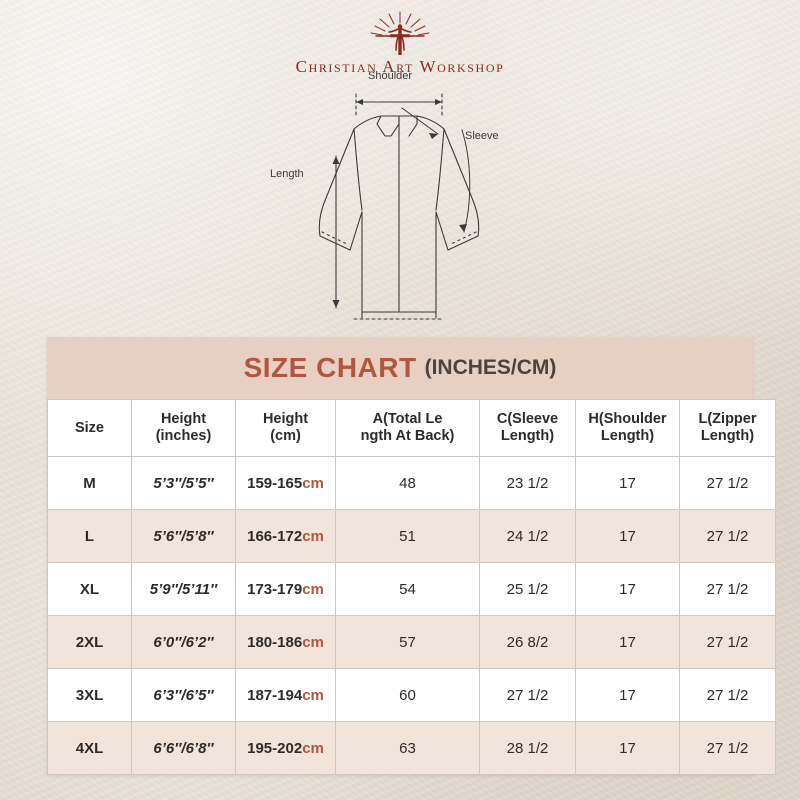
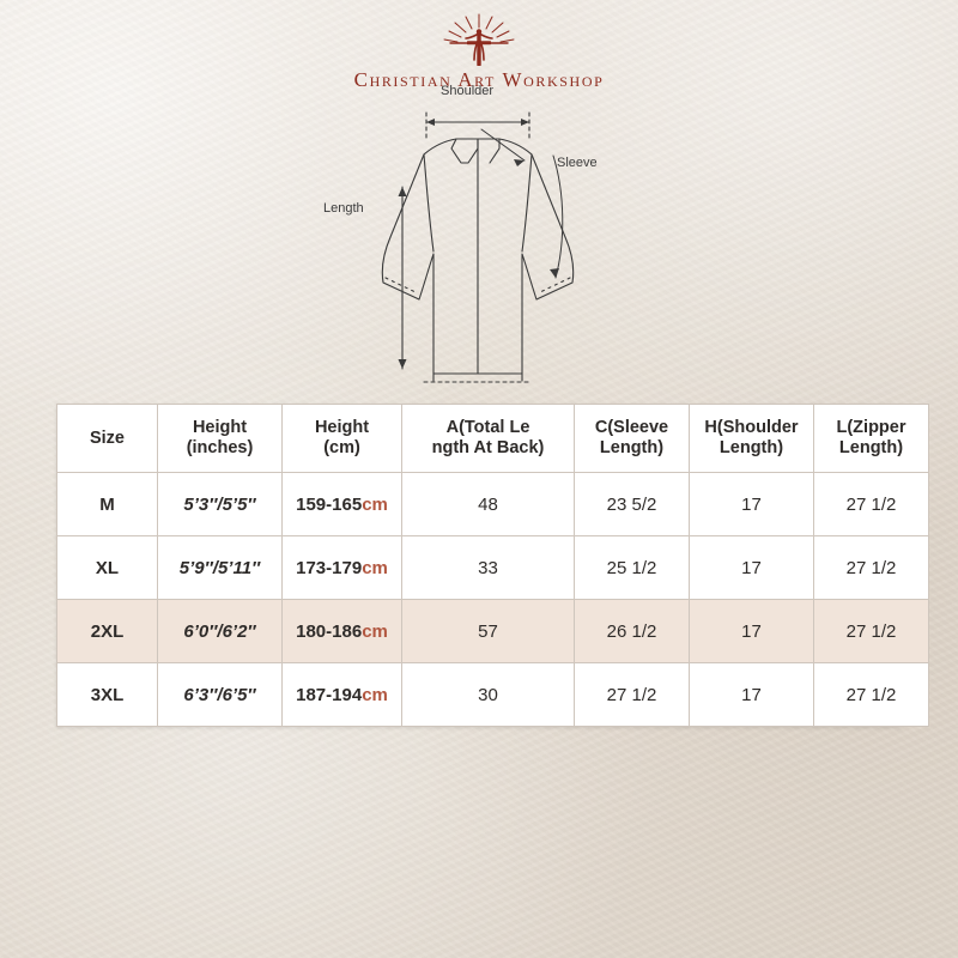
  Christian Art Workshop
  Shoulder
  Sleeve
  Length
- SIZE CHART
- (INCHES/CM)
  Size	Height (inches)	Height (cm)	A(Total Le ngth At Back)	C(Sleeve Length)	H(Shoulder Length)	L(Zipper Length)
- M	5’3″/5’5″	159-165cm	48	23 1/2	17	27 1/2
+ M	5’3″/5’5″	159-165cm	48	23 5/2	17	27 1/2
- L	5’6″/5’8″	166-172cm	51	24 1/2	17	27 1/2
- XL	5’9″/5’11″	173-179cm	54	25 1/2	17	27 1/2
+ XL	5’9″/5’11″	173-179cm	33	25 1/2	17	27 1/2
- 2XL	6’0″/6’2″	180-186cm	57	26 8/2	17	27 1/2
+ 2XL	6’0″/6’2″	180-186cm	57	26 1/2	17	27 1/2
- 3XL	6’3″/6’5″	187-194cm	60	27 1/2	17	27 1/2
+ 3XL	6’3″/6’5″	187-194cm	30	27 1/2	17	27 1/2
- 4XL	6’6″/6’8″	195-202cm	63	28 1/2	17	27 1/2
